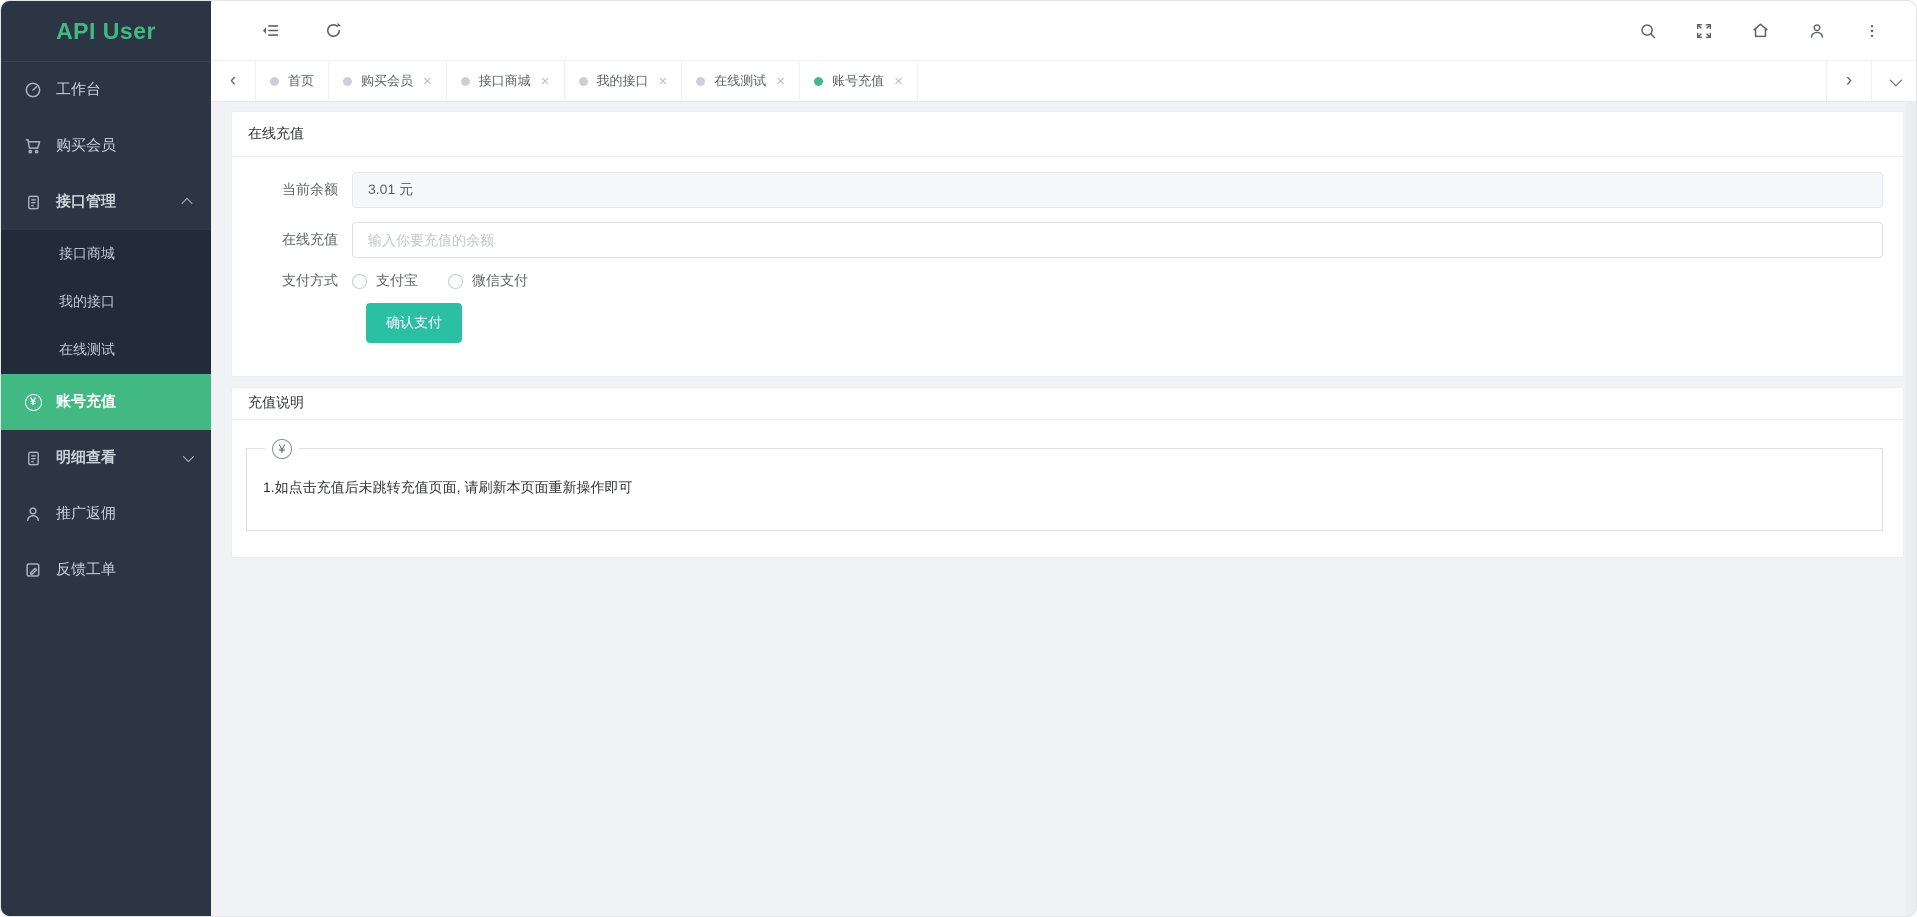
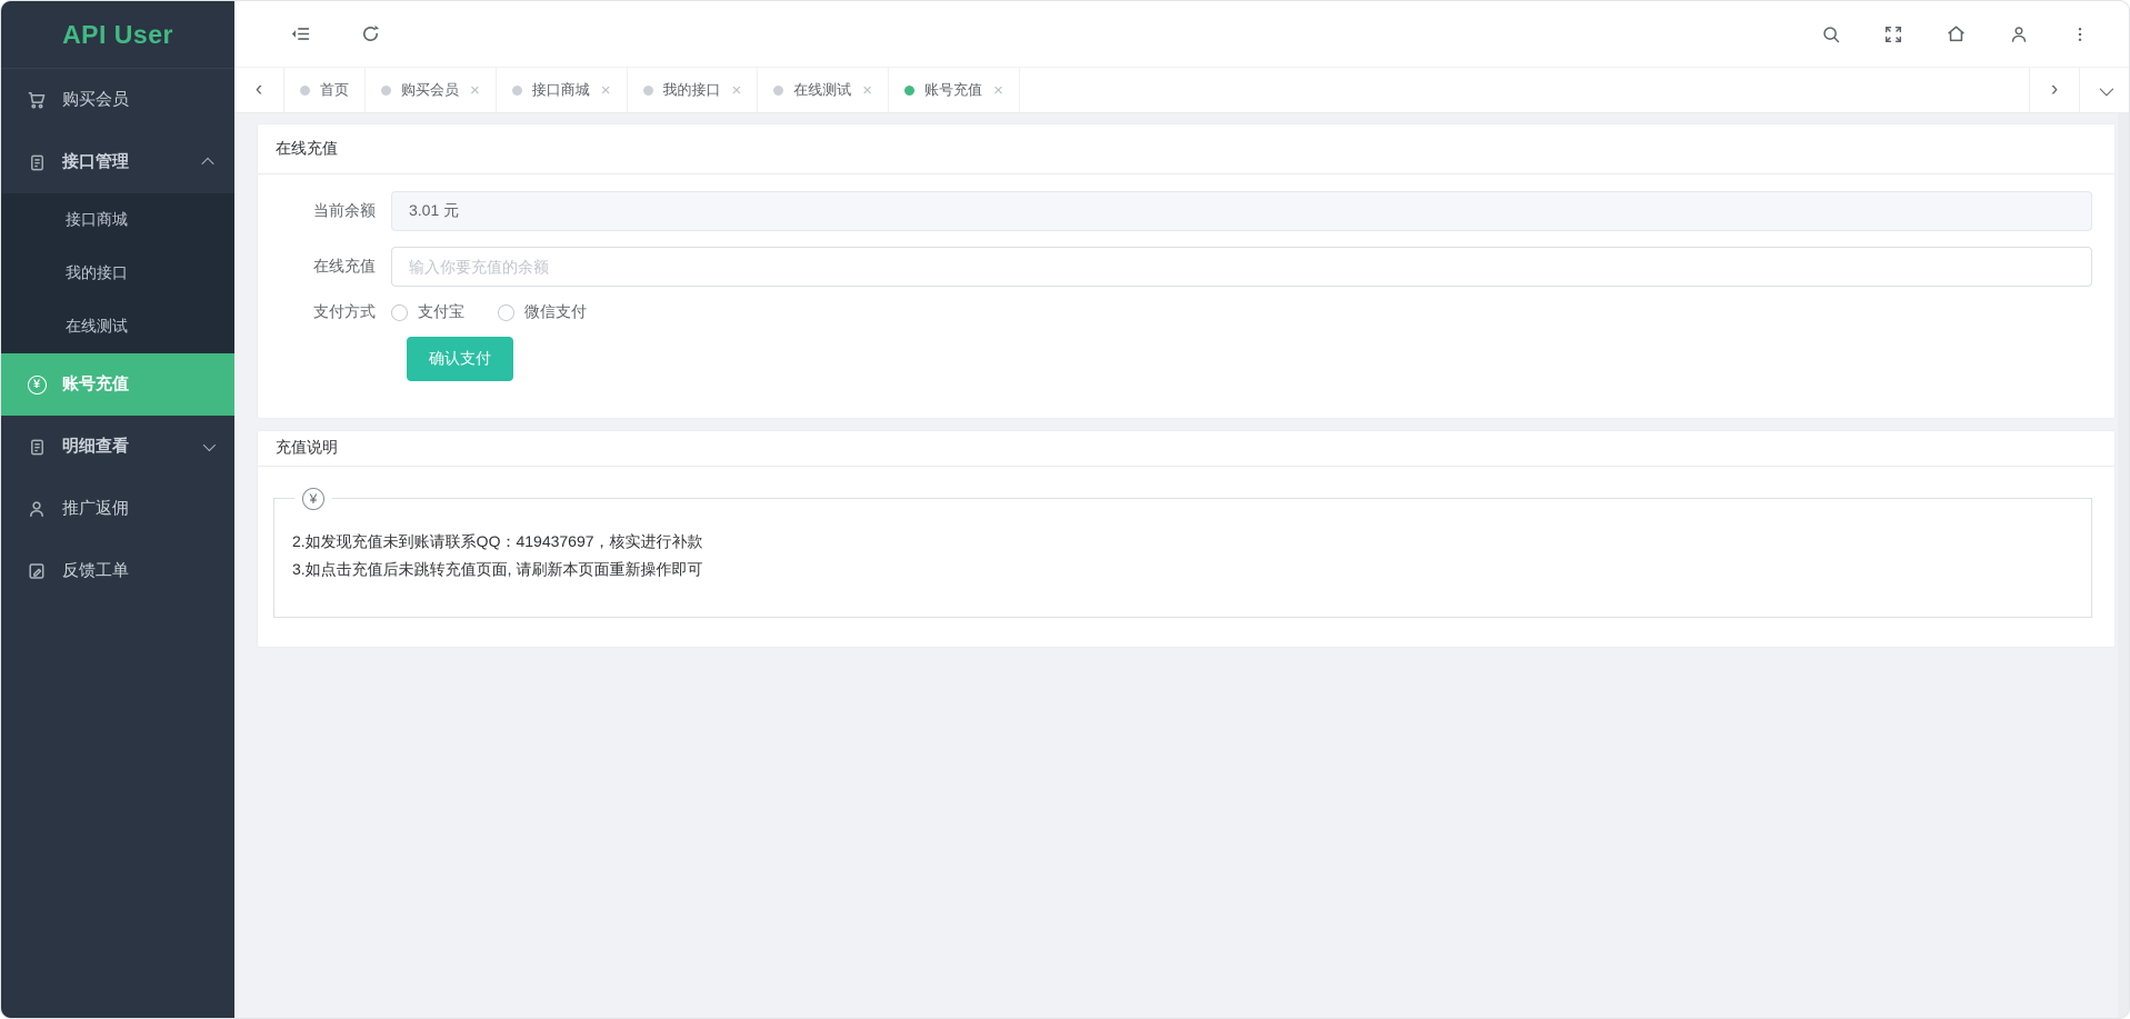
  API User
- 工作台
  购买会员
  接口管理
  接口商城
  我的接口
  在线测试
  ¥
  账号充值
  明细查看
  推广返佣
  反馈工单
  ‹
  首页
  购买会员
  ×
  接口商城
  ×
  我的接口
  ×
  在线测试
  ×
  账号充值
  ×
  ›
  在线充值
  当前余额
  3.01 元
  在线充值
  输入你要充值的余额
  支付方式
  支付宝
  微信支付
  确认支付
  充值说明
  ¥
+ 2.如发现充值未到账请联系QQ：419437697，核实进行补款
- 1.如点击充值后未跳转充值页面, 请刷新本页面重新操作即可
+ 3.如点击充值后未跳转充值页面, 请刷新本页面重新操作即可
